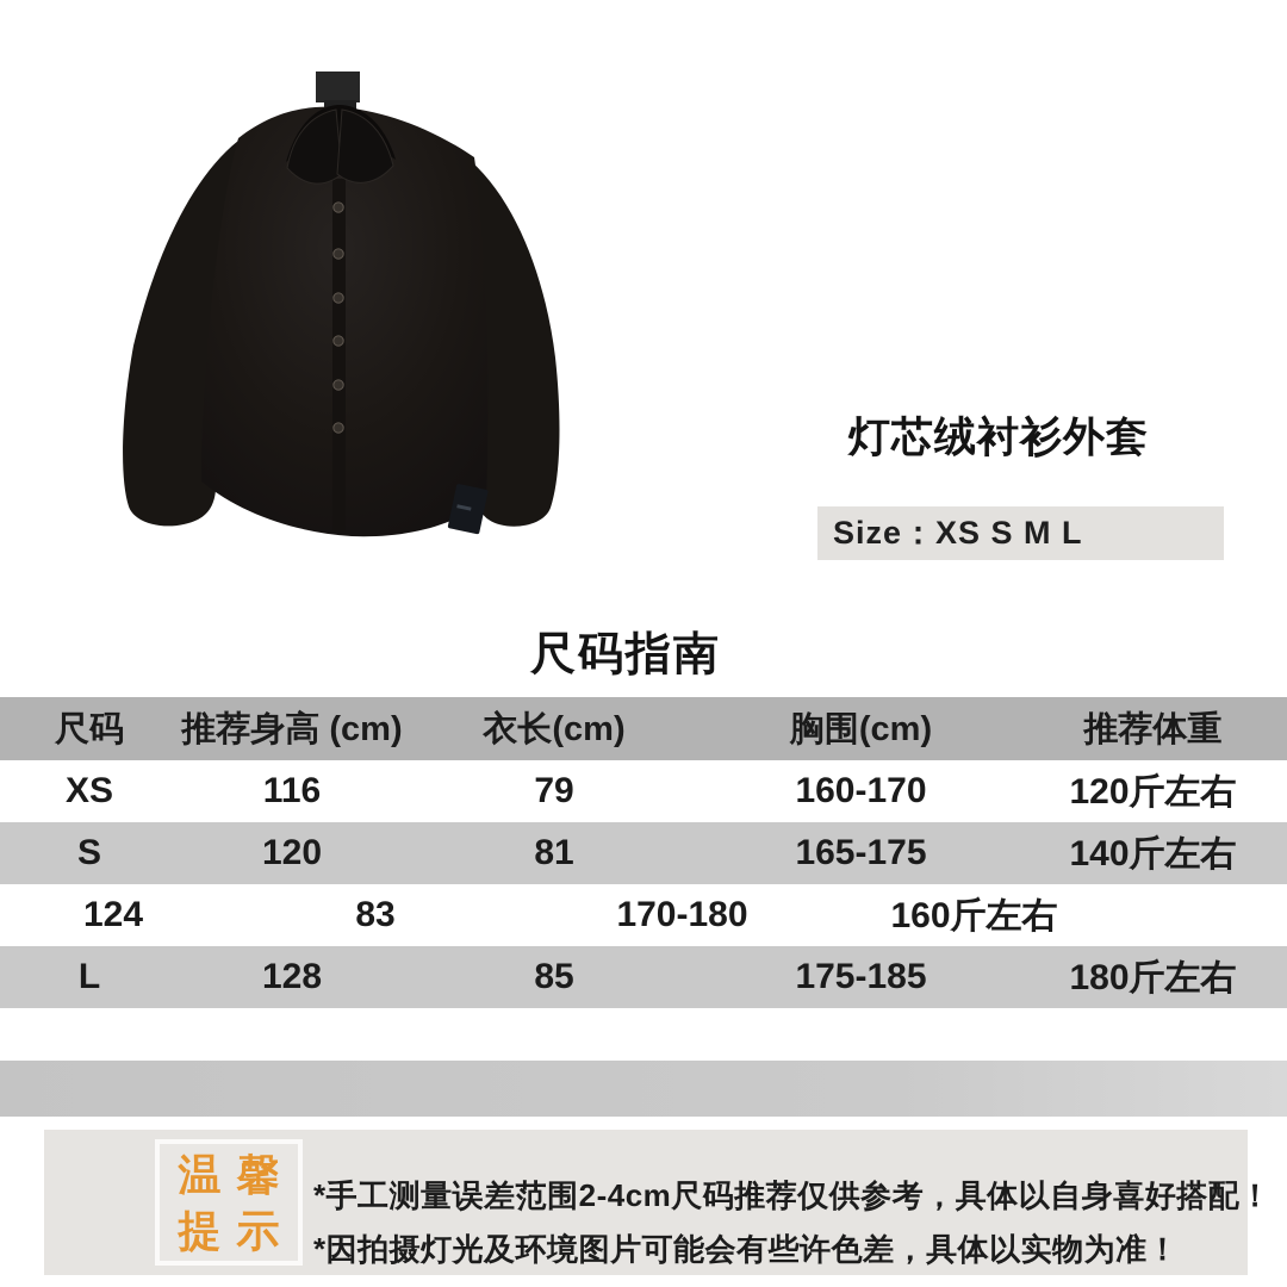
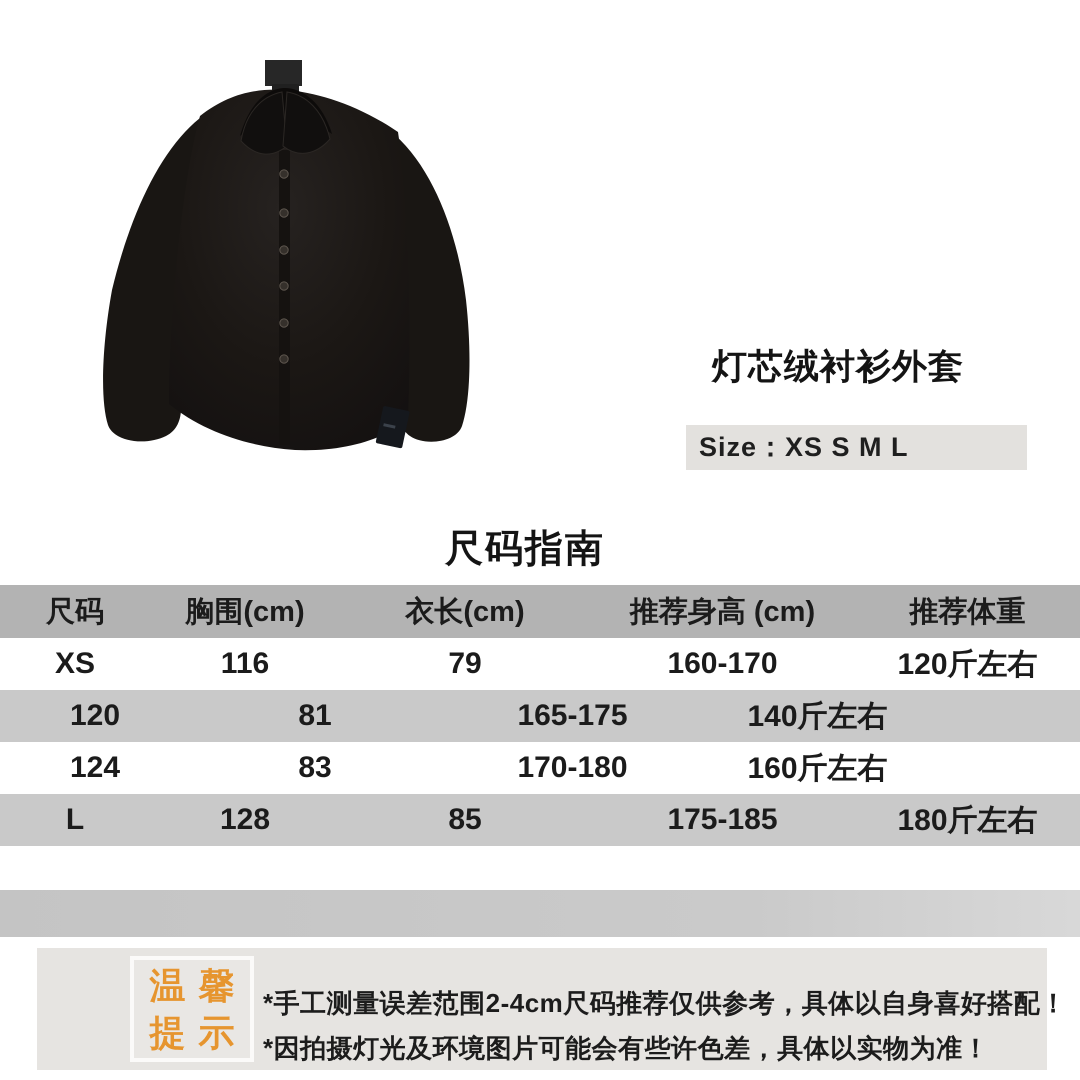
  灯芯绒衬衫外套
  Size：XS S M L
  尺码指南
  尺码
- 推荐身高 (cm)
+ 胸围(cm)
  衣长(cm)
- 胸围(cm)
+ 推荐身高 (cm)
  推荐体重
  XS
  116
  79
  160-170
  120斤左右
- S
  120
  81
  165-175
  140斤左右
  124
  83
  170-180
  160斤左右
  L
  128
  85
  175-185
  180斤左右
  温馨
  提示
  *手工测量误差范围2-4cm尺码推荐仅供参考，具体以自身喜好搭配！
  *因拍摄灯光及环境图片可能会有些许色差，具体以实物为准！
